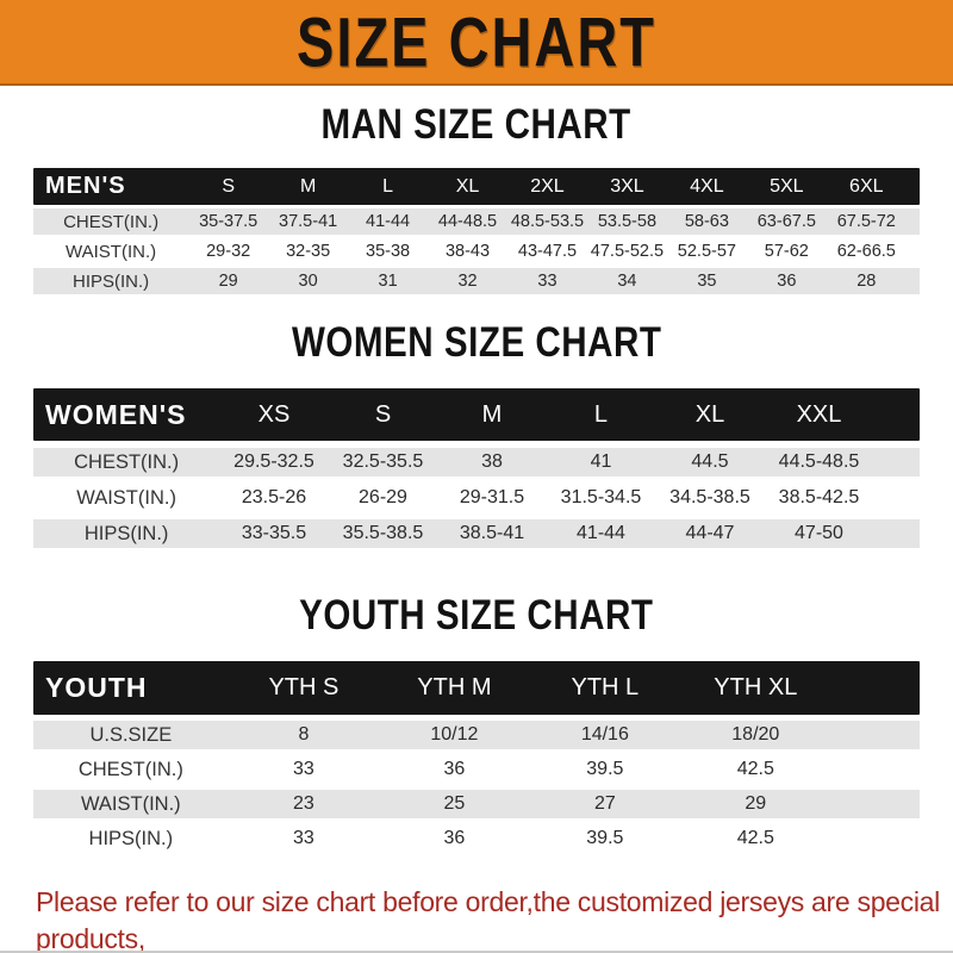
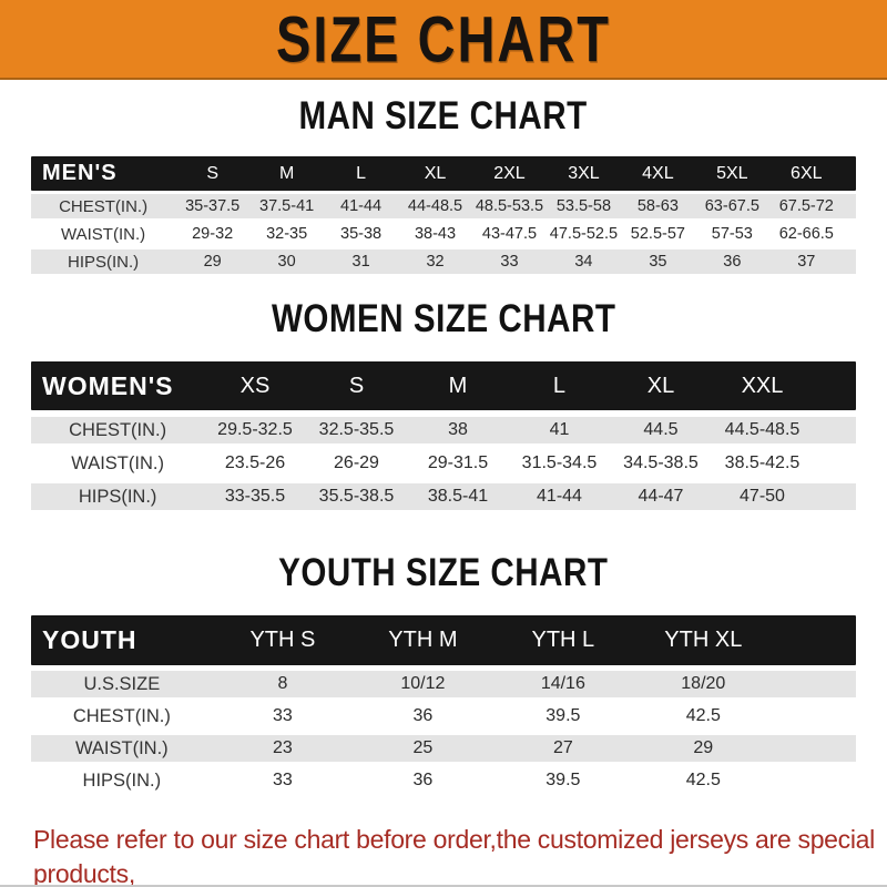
  SIZE CHART
  MAN SIZE CHART
  MEN'S
  S
  M
  L
  XL
  2XL
  3XL
  4XL
  5XL
  6XL
  CHEST(IN.)
  35-37.5
  37.5-41
  41-44
  44-48.5
  48.5-53.5
  53.5-58
  58-63
  63-67.5
  67.5-72
  WAIST(IN.)
  29-32
  32-35
  35-38
  38-43
  43-47.5
  47.5-52.5
  52.5-57
- 57-62
+ 57-53
  62-66.5
  HIPS(IN.)
  29
  30
  31
  32
  33
  34
  35
  36
- 28
+ 37
  WOMEN SIZE CHART
  WOMEN'S
  XS
  S
  M
  L
  XL
  XXL
  CHEST(IN.)
  29.5-32.5
  32.5-35.5
  38
  41
  44.5
  44.5-48.5
  WAIST(IN.)
  23.5-26
  26-29
  29-31.5
  31.5-34.5
  34.5-38.5
  38.5-42.5
  HIPS(IN.)
  33-35.5
  35.5-38.5
  38.5-41
  41-44
  44-47
  47-50
  YOUTH SIZE CHART
  YOUTH
  YTH S
  YTH M
  YTH L
  YTH XL
  U.S.SIZE
  8
  10/12
  14/16
  18/20
  CHEST(IN.)
  33
  36
  39.5
  42.5
  WAIST(IN.)
  23
  25
  27
  29
  HIPS(IN.)
  33
  36
  39.5
  42.5
  Please refer to our size chart before order,the customized jerseys are special products,
